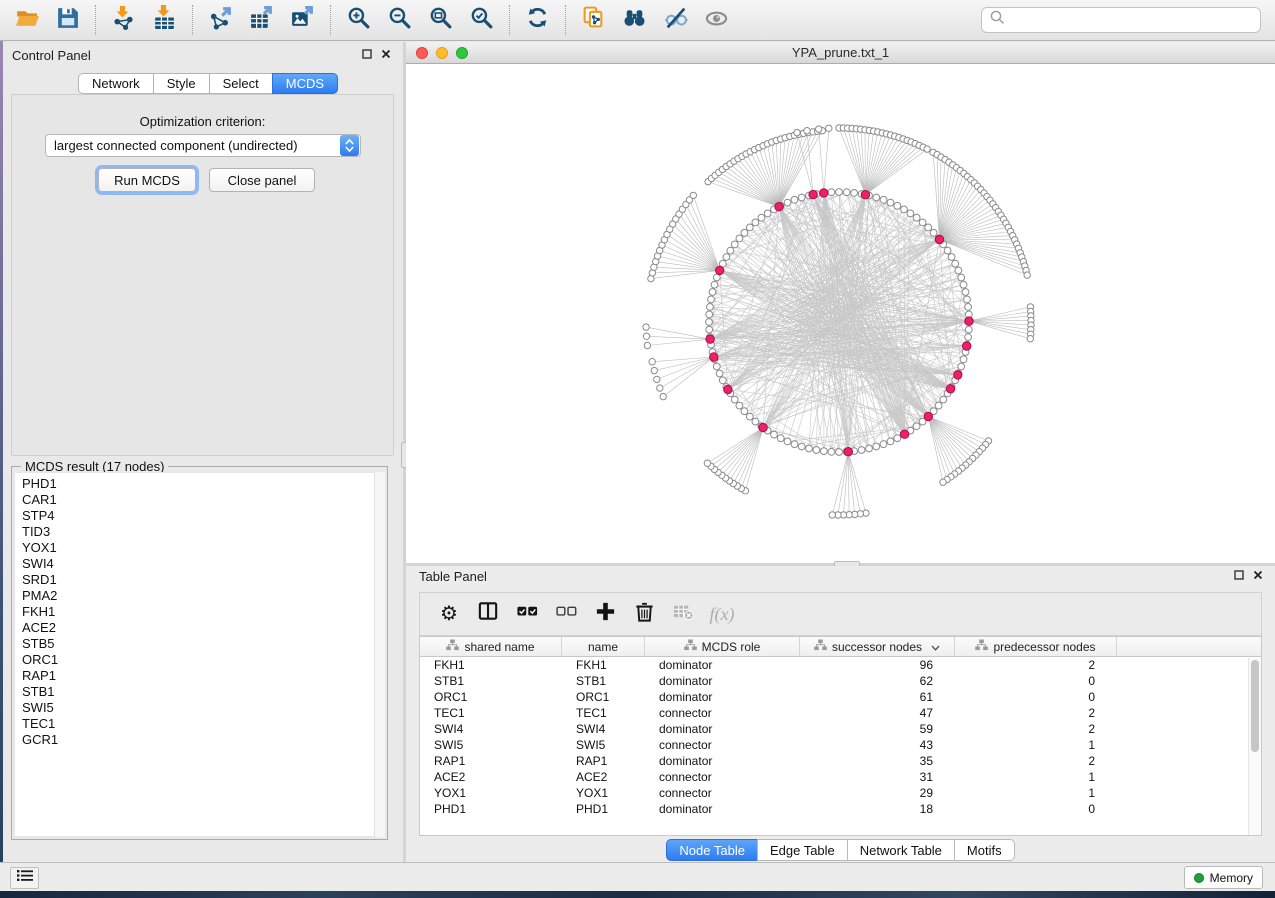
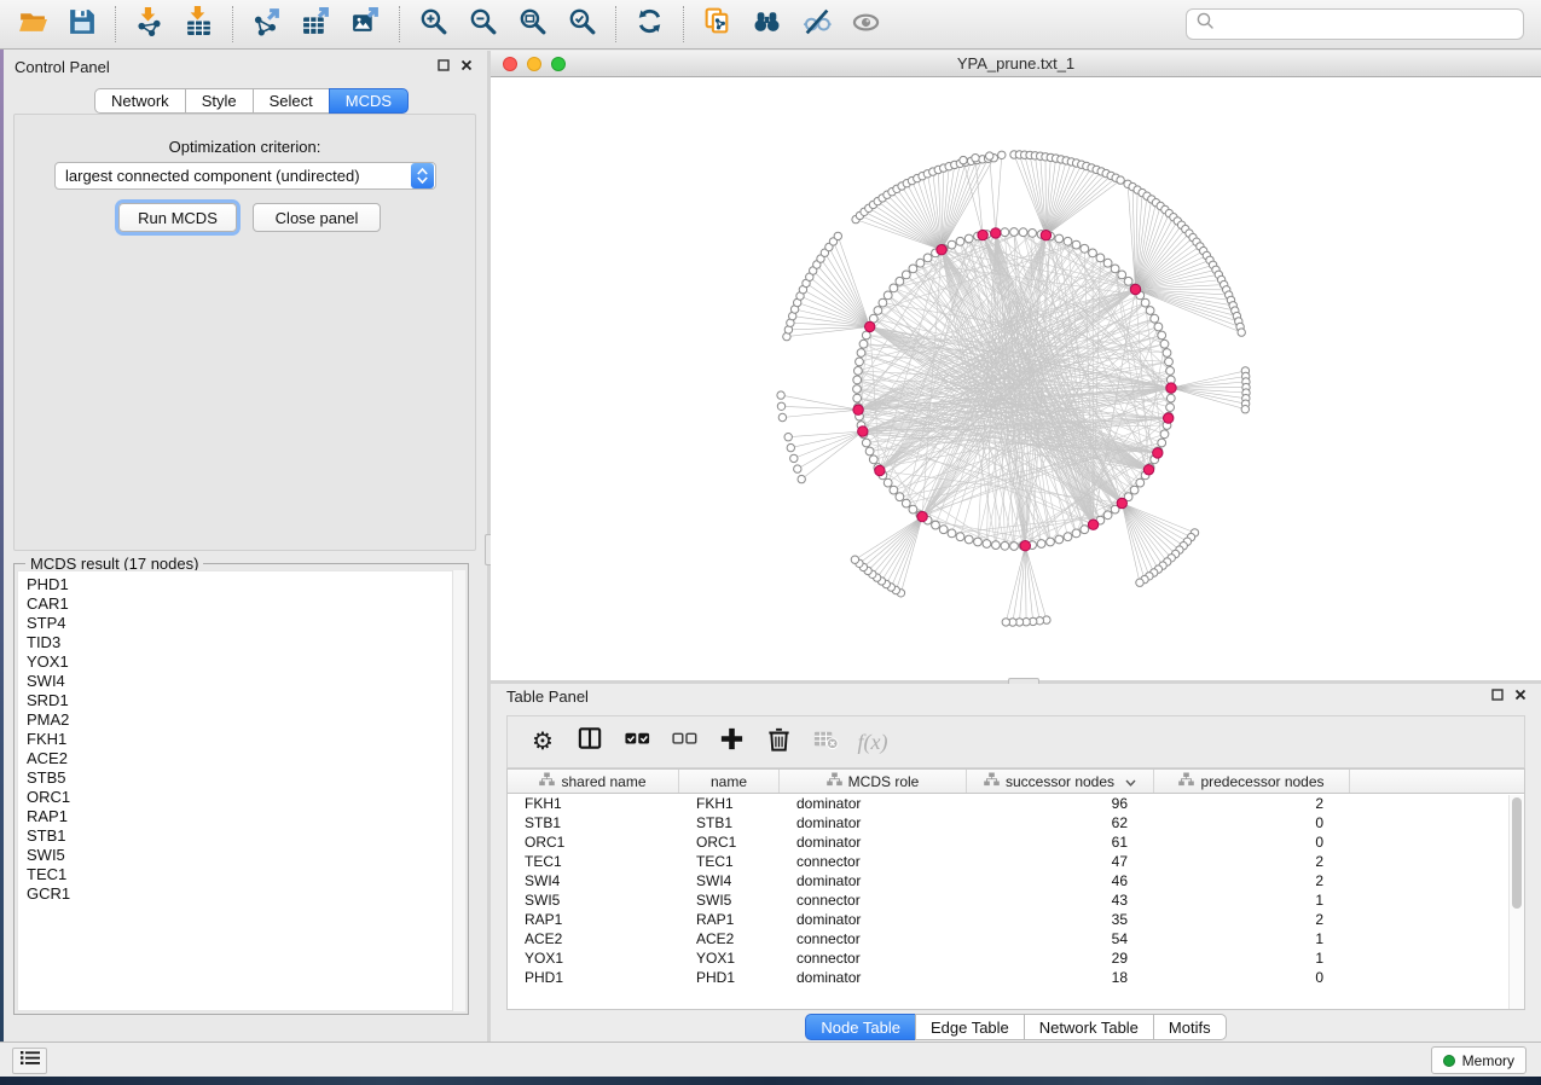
  Control Panel
  Network
  Style
  Select
  MCDS
  Optimization criterion:
  largest connected component (undirected)
  Run MCDS
  Close panel
  MCDS result (17 nodes)
  PHD1
  CAR1
  STP4
  TID3
  YOX1
  SWI4
  SRD1
  PMA2
  FKH1
  ACE2
  STB5
  ORC1
  RAP1
  STB1
  SWI5
  TEC1
  GCR1
  YPA_prune.txt_1
  Table Panel
  ⚙
  f(x)
  shared name
  name
  MCDS role
  successor nodes
  predecessor nodes
  FKH1
  FKH1
  dominator
  96
  2
  STB1
  STB1
  dominator
  62
  0
  ORC1
  ORC1
  dominator
  61
  0
  TEC1
  TEC1
  connector
  47
  2
  SWI4
  SWI4
  dominator
- 59
+ 46
  2
  SWI5
  SWI5
  connector
  43
  1
  RAP1
  RAP1
  dominator
  35
  2
  ACE2
  ACE2
  connector
- 31
+ 54
  1
  YOX1
  YOX1
  connector
  29
  1
  PHD1
  PHD1
  dominator
  18
  0
  Node Table
  Edge Table
  Network Table
  Motifs
  Memory
